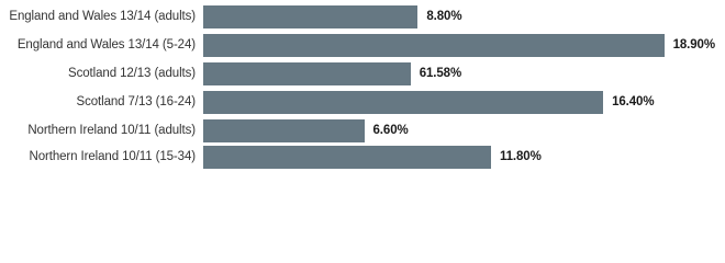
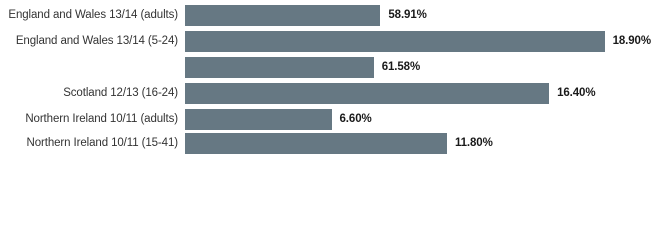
  England and Wales 13/14 (adults)
- 8.80%
+ 58.91%
  England and Wales 13/14 (5-24)
  18.90%
- Scotland 12/13 (adults)
  61.58%
- Scotland 7/13 (16-24)
+ Scotland 12/13 (16-24)
  16.40%
  Northern Ireland 10/11 (adults)
  6.60%
- Northern Ireland 10/11 (15-34)
+ Northern Ireland 10/11 (15-41)
  11.80%
